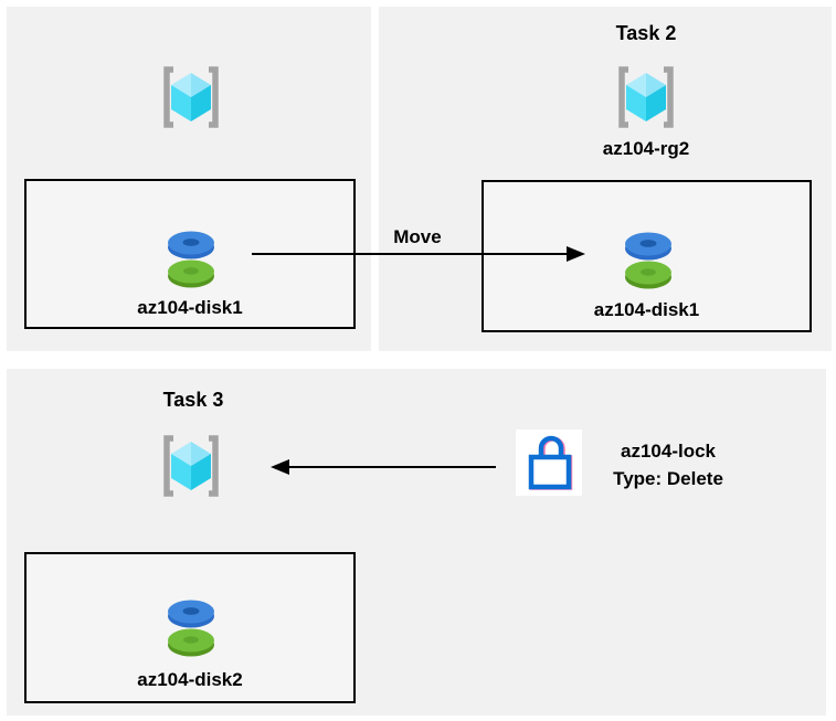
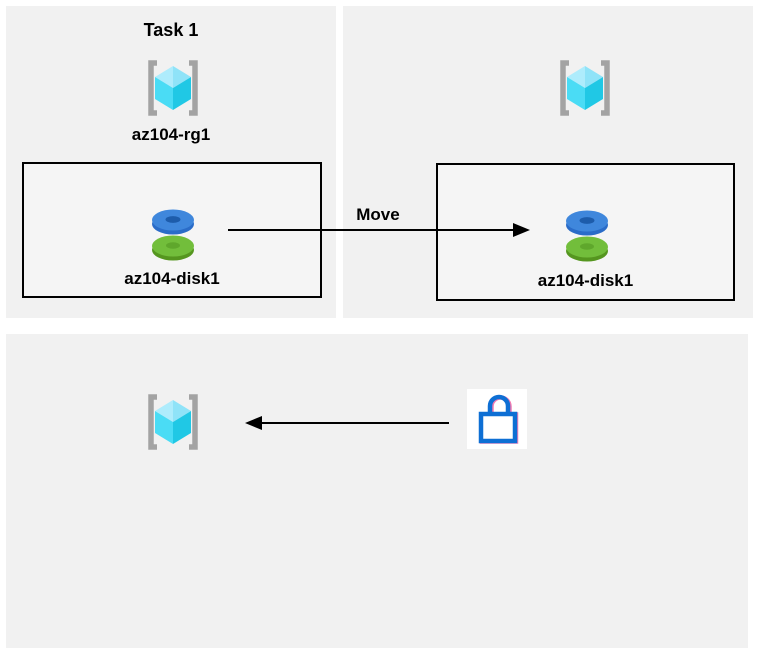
+ Task 1
+ az104-rg1
  az104-disk1
- Task 2
- az104-rg2
  az104-disk1
- Task 3
- az104-disk2
- az104-lock
- Type: Delete
  Move
